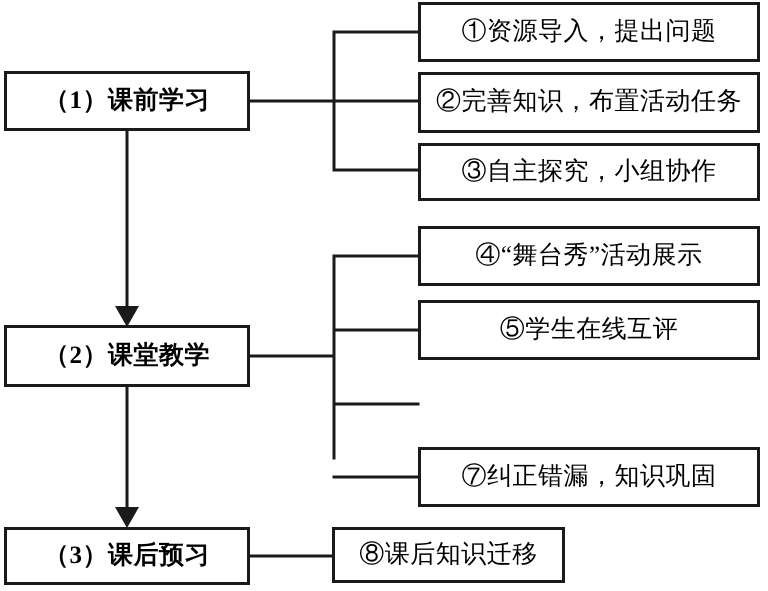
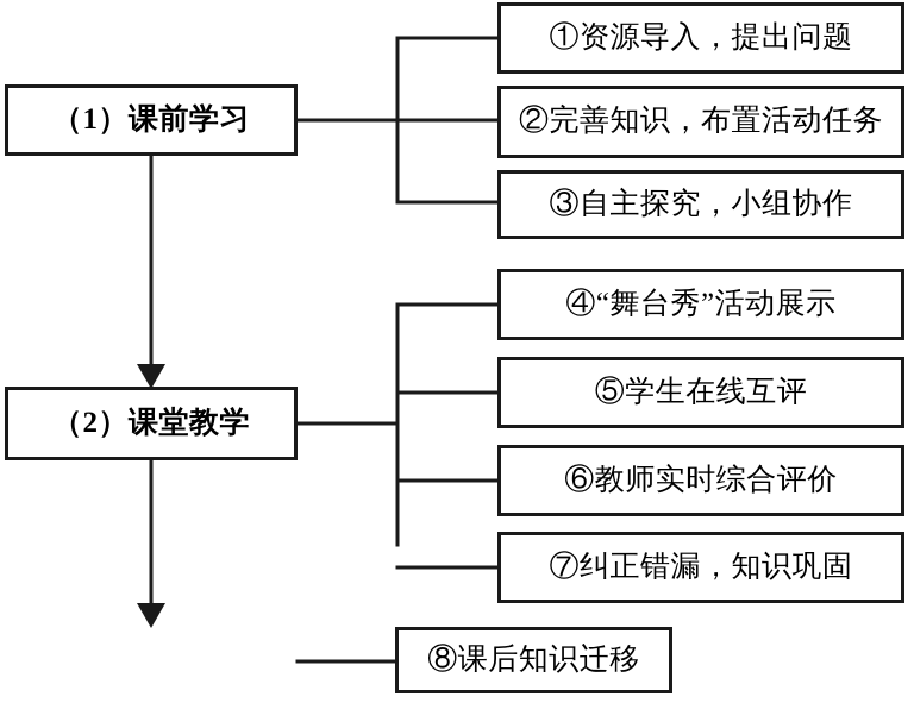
  （1）课前学习
  （2）课堂教学
- （3）课后预习
  ①资源导入，提出问题
  ②完善知识，布置活动任务
  ③自主探究，小组协作
  ④“舞台秀”活动展示
  ⑤学生在线互评
+ ⑥教师实时综合评价
  ⑦纠正错漏，知识巩固
  ⑧课后知识迁移
